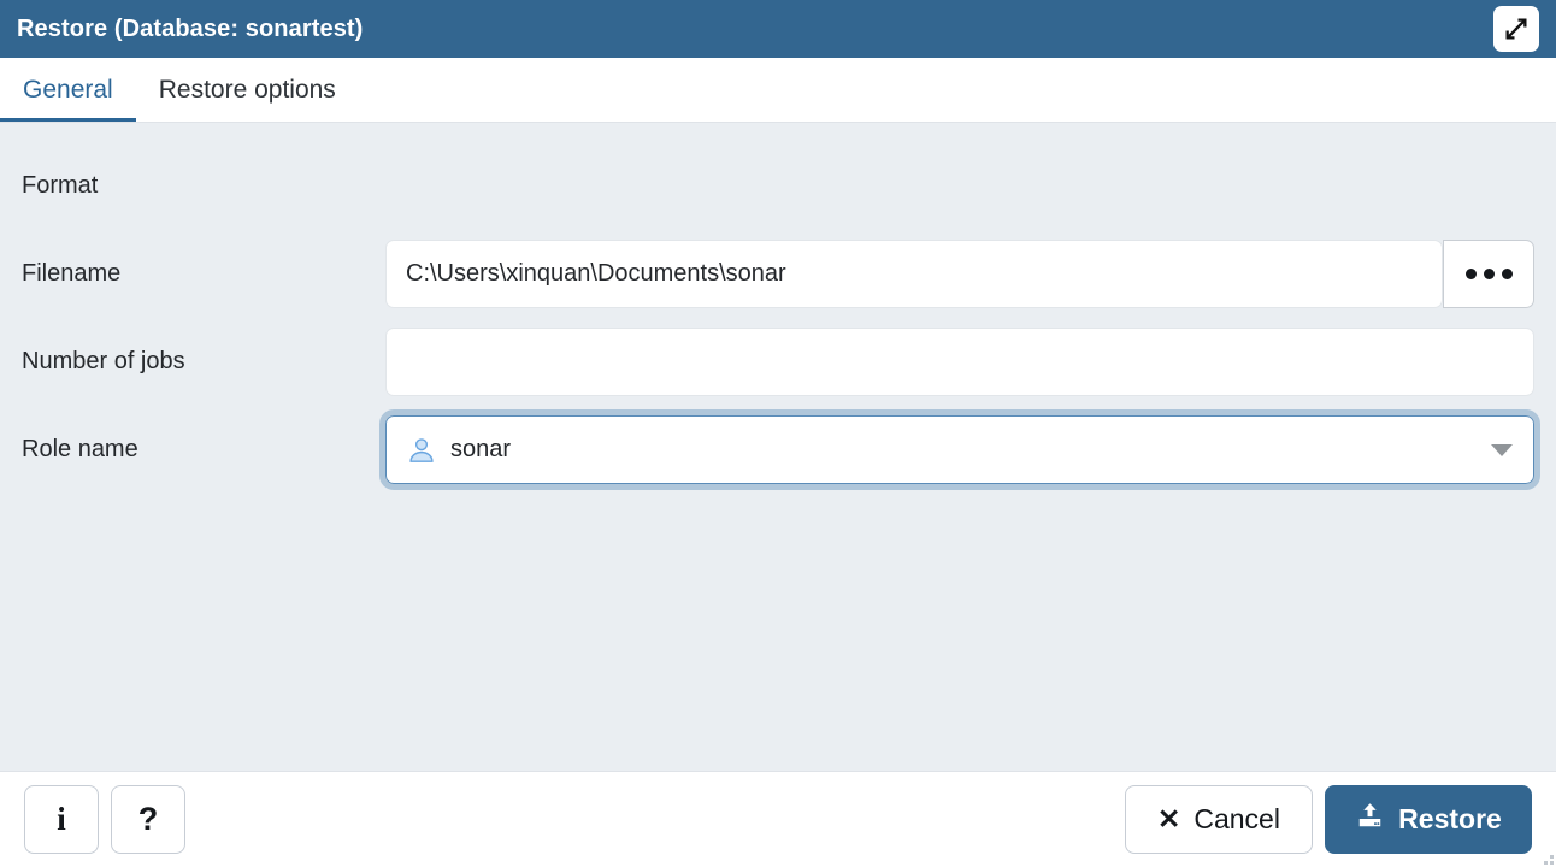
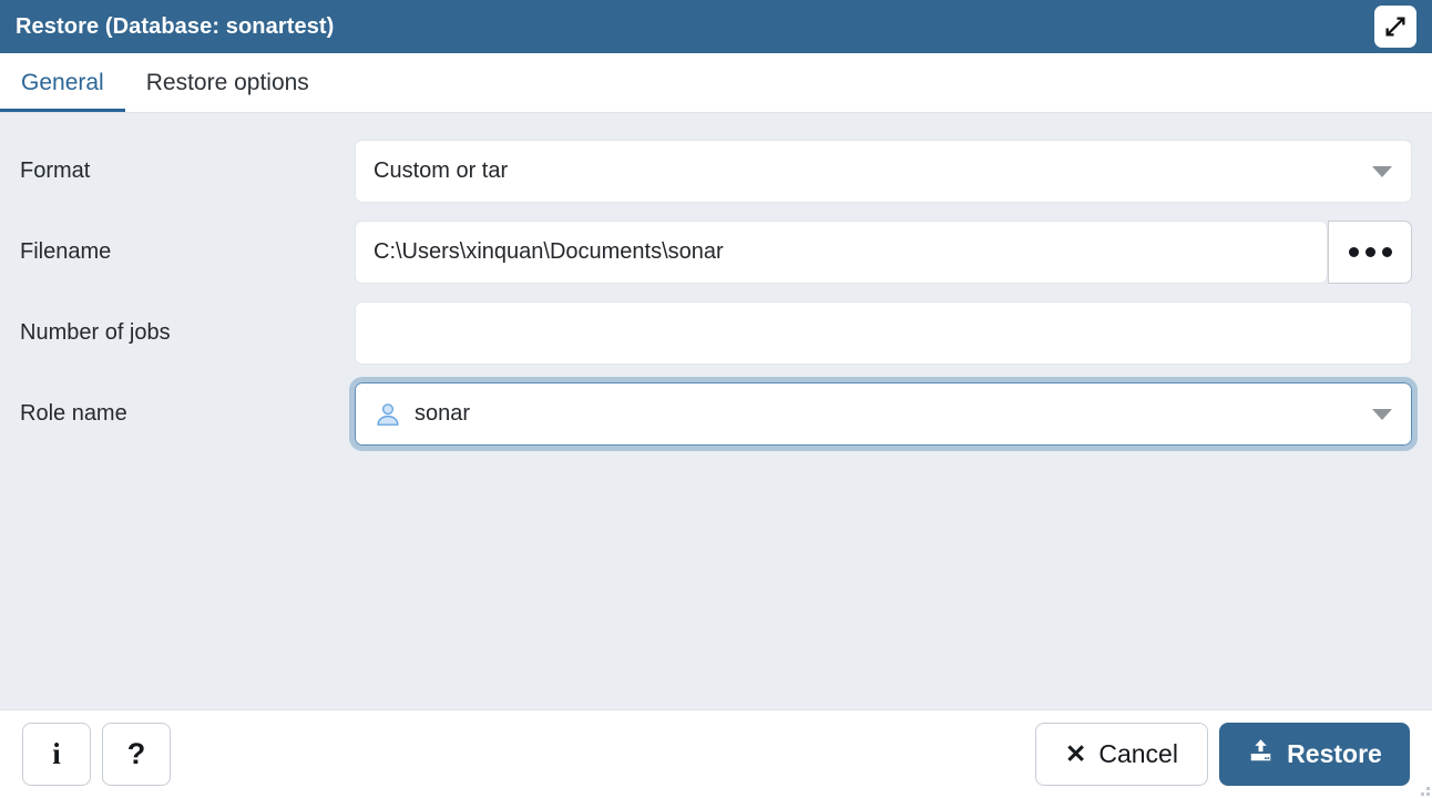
  Restore (Database: sonartest)
  General
  Restore options
  Format
+ Custom or tar
  Filename
  C:\Users\xinquan\Documents\sonar
  Number of jobs
  Role name
  sonar
  i
  ?
  ✕
  Cancel
  Restore
